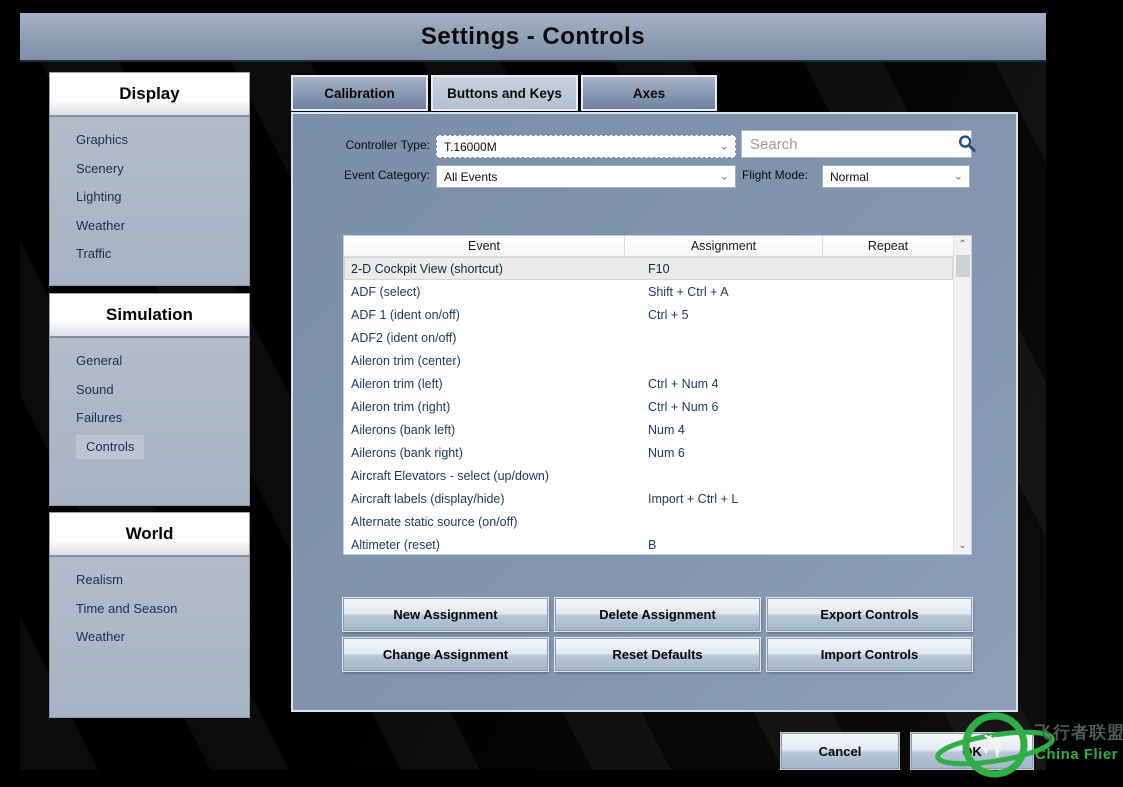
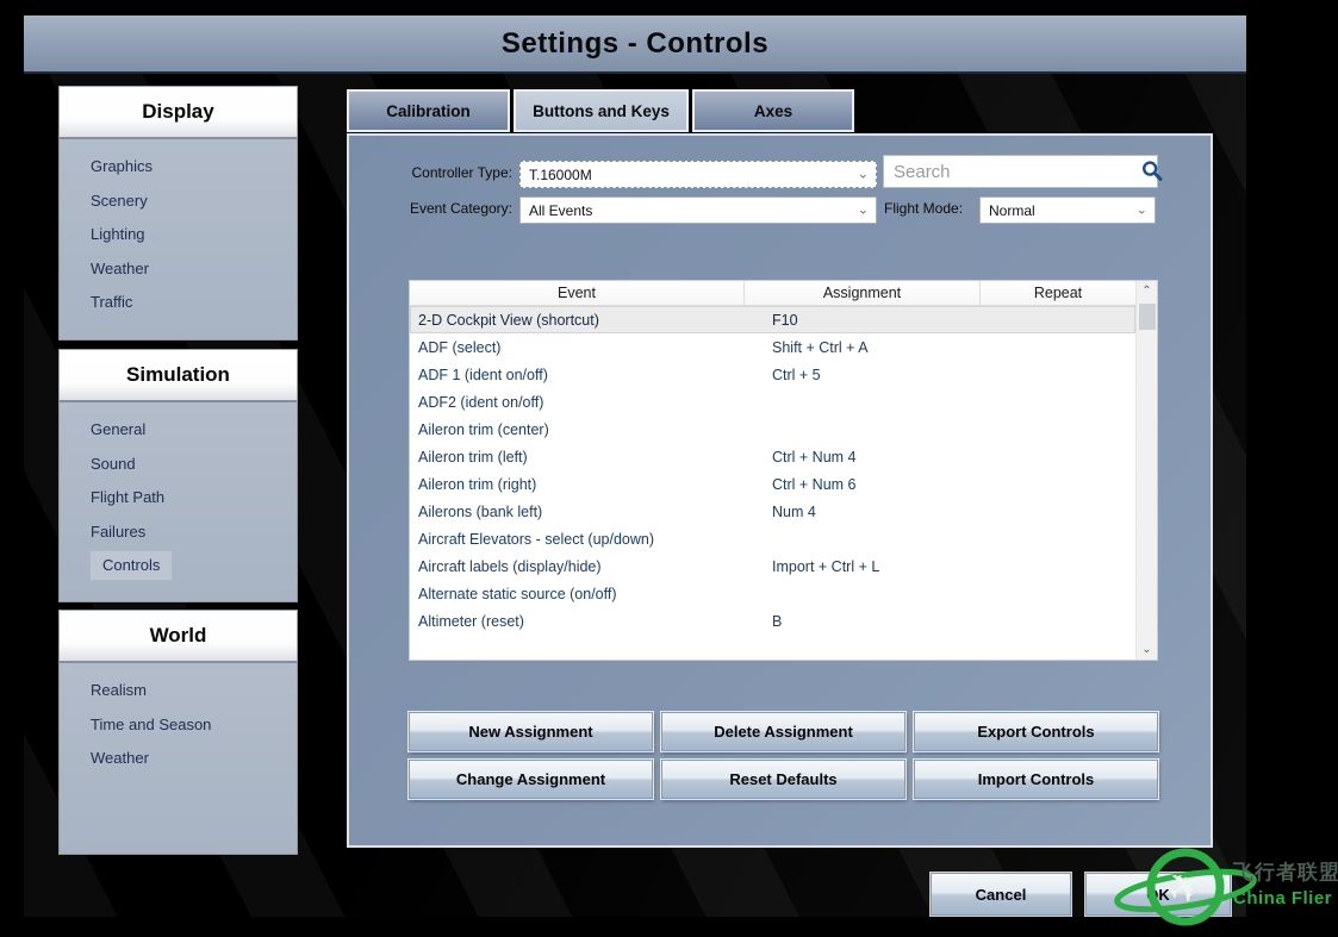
  Settings - Controls
  Display
  Graphics
  Scenery
  Lighting
  Weather
  Traffic
  Simulation
  General
  Sound
+ Flight Path
  Failures
  Controls
  World
  Realism
  Time and Season
  Weather
  Calibration
  Buttons and Keys
  Axes
  Controller Type:
  T.16000M
  ⌄
  Search
  Event Category:
  All Events
  ⌄
  Flight Mode:
  Normal
  ⌄
  Event
  Assignment
  Repeat
  2-D Cockpit View (shortcut)
  F10
  ADF (select)
  Shift + Ctrl + A
  ADF 1 (ident on/off)
  Ctrl + 5
  ADF2 (ident on/off)
  Aileron trim (center)
  Aileron trim (left)
  Ctrl + Num 4
  Aileron trim (right)
  Ctrl + Num 6
  Ailerons (bank left)
  Num 4
- Ailerons (bank right)
- Num 6
  Aircraft Elevators - select (up/down)
  Aircraft labels (display/hide)
  Import + Ctrl + L
  Alternate static source (on/off)
  Altimeter (reset)
  B
  ⌃
  ⌄
  New Assignment
  Delete Assignment
  Export Controls
  Change Assignment
  Reset Defaults
  Import Controls
  Cancel
  飞行者联盟
  China Flier
